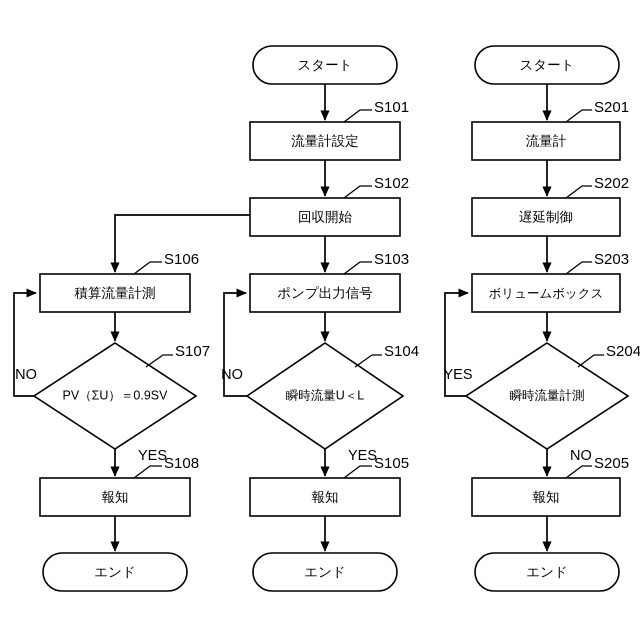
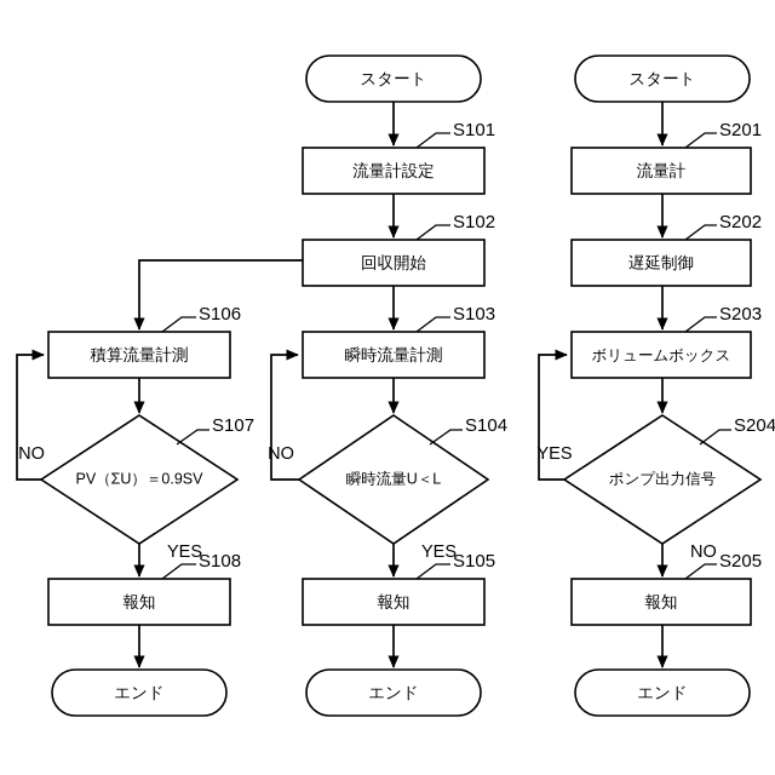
  スタート
  流量計設定
  S101
  回収開始
  S102
- ポンプ出力信号
+ 瞬時流量計測
  S103
  瞬時流量U＜L
  S104
  NO
  YES
  報知
  S105
  エンド
  積算流量計測
  S106
  PV（ΣU）＝0.9SV
  S107
  NO
  YES
  報知
  S108
  エンド
  スタート
  流量計
  S201
  遅延制御
  S202
  ボリュームボックス
  S203
- 瞬時流量計測
+ ポンプ出力信号
  S204
  YES
  NO
  報知
  S205
  エンド
